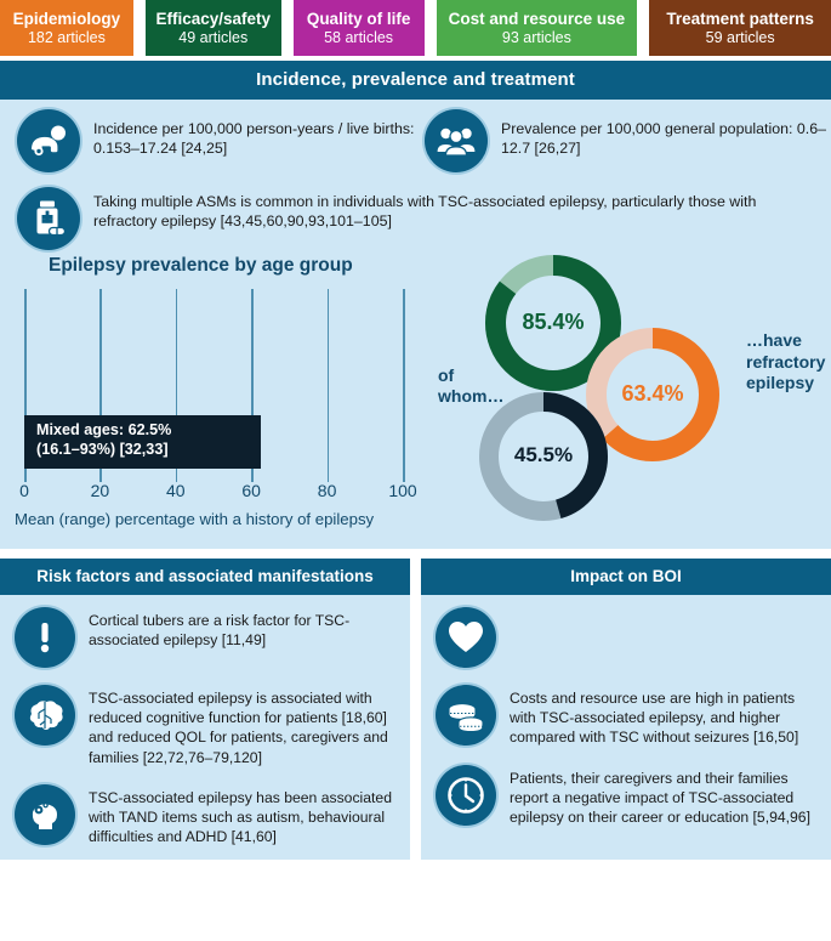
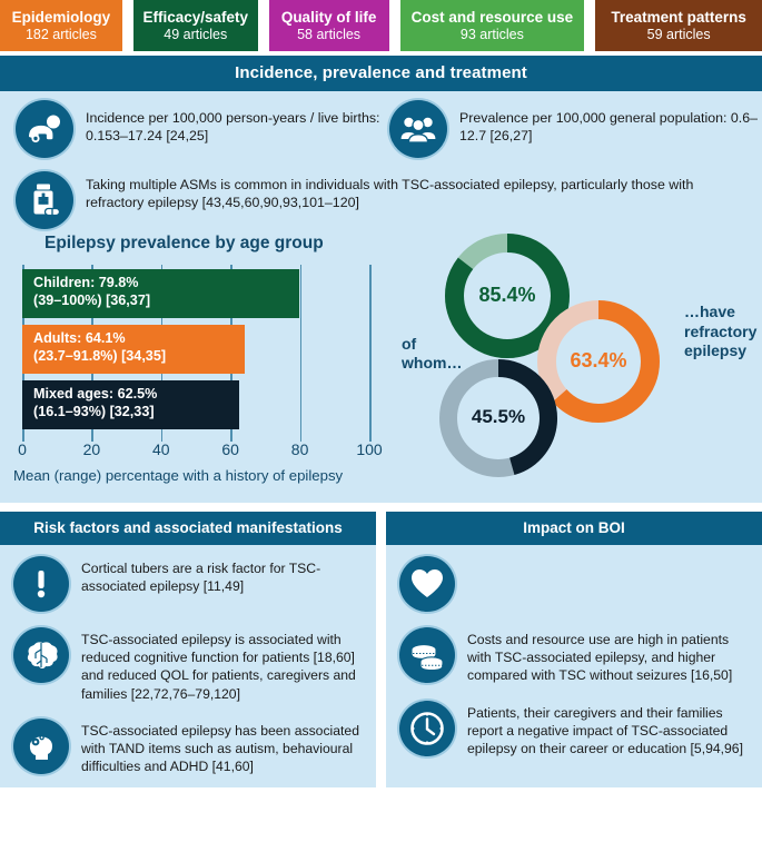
  Epidemiology
  182 articles
  Efficacy/safety
  49 articles
  Quality of life
  58 articles
  Cost and resource use
  93 articles
  Treatment patterns
  59 articles
  Incidence, prevalence and treatment
  Incidence per 100,000 person-years / live births: 0.153–17.24 [24,25]
  Prevalence per 100,000 general population: 0.6–12.7 [26,27]
- Taking multiple ASMs is common in individuals with TSC-associated epilepsy, particularly those with refractory epilepsy [43,45,60,90,93,101–105]
+ Taking multiple ASMs is common in individuals with TSC-associated epilepsy, particularly those with refractory epilepsy [43,45,60,90,93,101–120]
  Epilepsy prevalence by age group
+ Children: 79.8%
+ (39–100%) [36,37]
+ Adults: 64.1%
+ (23.7–91.8%) [34,35]
  Mixed ages: 62.5%
  (16.1–93%) [32,33]
  0
  20
  40
  60
  80
  100
  Mean (range) percentage with a history of epilepsy
  of
  whom…
  …have
  refractory
  epilepsy
  85.4%
  63.4%
  45.5%
  Risk factors and associated manifestations
  Cortical tubers are a risk factor for TSC-associated epilepsy [11,49]
  TSC-associated epilepsy is associated with reduced cognitive function for patients [18,60] and reduced QOL for patients, caregivers and families [22,72,76–79,120]
  TSC-associated epilepsy has been associated with TAND items such as autism, behavioural difficulties and ADHD [41,60]
  Impact on BOI
  Costs and resource use are high in patients with TSC-associated epilepsy, and higher compared with TSC without seizures [16,50]
  Patients, their caregivers and their families report a negative impact of TSC-associated epilepsy on their career or education [5,94,96]
